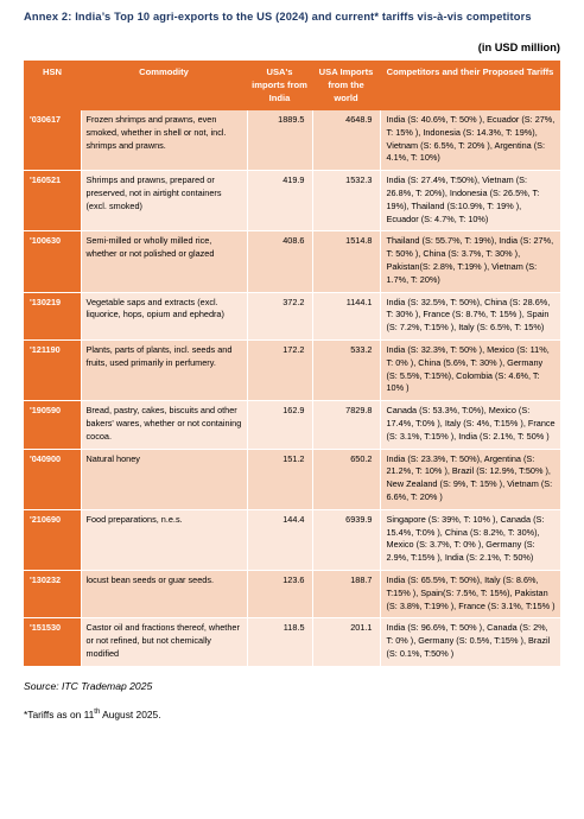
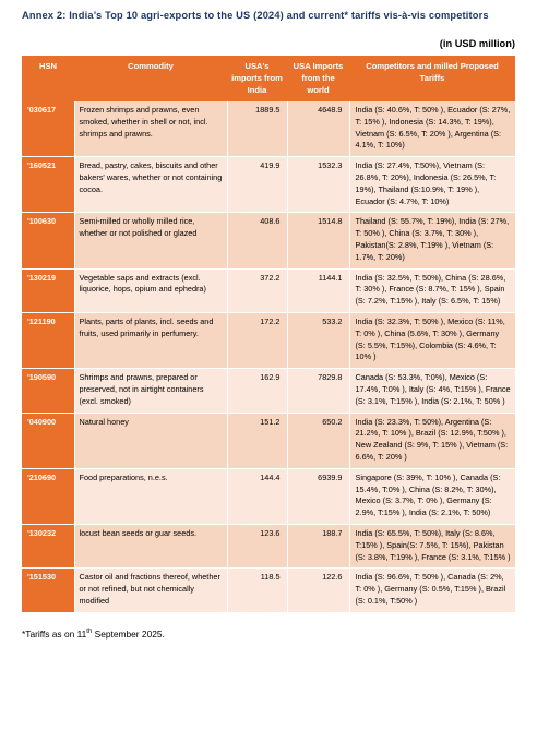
  Annex 2: India’s Top 10 agri-exports to the US (2024) and current* tariffs vis-à-vis competitors
  (in USD million)
- HSN	Commodity	USA's imports from India	USA Imports from the world	Competitors and their Proposed Tariffs
+ HSN	Commodity	USA's imports from India	USA Imports from the world	Competitors and milled Proposed Tariffs
  '030617	Frozen shrimps and prawns, even smoked, whether in shell or not, incl. shrimps and prawns.	1889.5	4648.9	India (S: 40.6%, T: 50% ), Ecuador (S: 27%, T: 15% ), Indonesia (S: 14.3%, T: 19%), Vietnam (S: 6.5%, T: 20% ), Argentina (S: 4.1%, T: 10%)
- '160521	Shrimps and prawns, prepared or preserved, not in airtight containers (excl. smoked)	419.9	1532.3	India (S: 27.4%, T:50%), Vietnam (S: 26.8%, T: 20%), Indonesia (S: 26.5%, T: 19%), Thailand (S:10.9%, T: 19% ), Ecuador (S: 4.7%, T: 10%)
+ '160521	Bread, pastry, cakes, biscuits and other bakers' wares, whether or not containing cocoa.	419.9	1532.3	India (S: 27.4%, T:50%), Vietnam (S: 26.8%, T: 20%), Indonesia (S: 26.5%, T: 19%), Thailand (S:10.9%, T: 19% ), Ecuador (S: 4.7%, T: 10%)
  '100630	Semi-milled or wholly milled rice, whether or not polished or glazed	408.6	1514.8	Thailand (S: 55.7%, T: 19%), India (S: 27%, T: 50% ), China (S: 3.7%, T: 30% ), Pakistan(S: 2.8%, T:19% ), Vietnam (S: 1.7%, T: 20%)
  '130219	Vegetable saps and extracts (excl. liquorice, hops, opium and ephedra)	372.2	1144.1	India (S: 32.5%, T: 50%), China (S: 28.6%, T: 30% ), France (S: 8.7%, T: 15% ), Spain (S: 7.2%, T:15% ), Italy (S: 6.5%, T: 15%)
  '121190	Plants, parts of plants, incl. seeds and fruits, used primarily in perfumery.	172.2	533.2	India (S: 32.3%, T: 50% ), Mexico (S: 11%, T: 0% ), China (5.6%, T: 30% ), Germany (S: 5.5%, T:15%), Colombia (S: 4.6%, T: 10% )
- '190590	Bread, pastry, cakes, biscuits and other bakers' wares, whether or not containing cocoa.	162.9	7829.8	Canada (S: 53.3%, T:0%), Mexico (S: 17.4%, T:0% ), Italy (S: 4%, T:15% ), France (S: 3.1%, T:15% ), India (S: 2.1%, T: 50% )
+ '190590	Shrimps and prawns, prepared or preserved, not in airtight containers (excl. smoked)	162.9	7829.8	Canada (S: 53.3%, T:0%), Mexico (S: 17.4%, T:0% ), Italy (S: 4%, T:15% ), France (S: 3.1%, T:15% ), India (S: 2.1%, T: 50% )
  '040900	Natural honey	151.2	650.2	India (S: 23.3%, T: 50%), Argentina (S: 21.2%, T: 10% ), Brazil (S: 12.9%, T:50% ), New Zealand (S: 9%, T: 15% ), Vietnam (S: 6.6%, T: 20% )
  '210690	Food preparations, n.e.s.	144.4	6939.9	Singapore (S: 39%, T: 10% ), Canada (S: 15.4%, T:0% ), China (S: 8.2%, T: 30%), Mexico (S: 3.7%, T: 0% ), Germany (S: 2.9%, T:15% ), India (S: 2.1%, T: 50%)
  '130232	locust bean seeds or guar seeds.	123.6	188.7	India (S: 65.5%, T: 50%), Italy (S: 8.6%, T:15% ), Spain(S: 7.5%, T: 15%), Pakistan (S: 3.8%, T:19% ), France (S: 3.1%, T:15% )
- '151530	Castor oil and fractions thereof, whether or not refined, but not chemically modified	118.5	201.1	India (S: 96.6%, T: 50% ), Canada (S: 2%, T: 0% ), Germany (S: 0.5%, T:15% ), Brazil (S: 0.1%, T:50% )
+ '151530	Castor oil and fractions thereof, whether or not refined, but not chemically modified	118.5	122.6	India (S: 96.6%, T: 50% ), Canada (S: 2%, T: 0% ), Germany (S: 0.5%, T:15% ), Brazil (S: 0.1%, T:50% )
- Source: ITC Trademap 2025
- *Tariffs as on 11 August 2025.
+ *Tariffs as on 11 September 2025.
